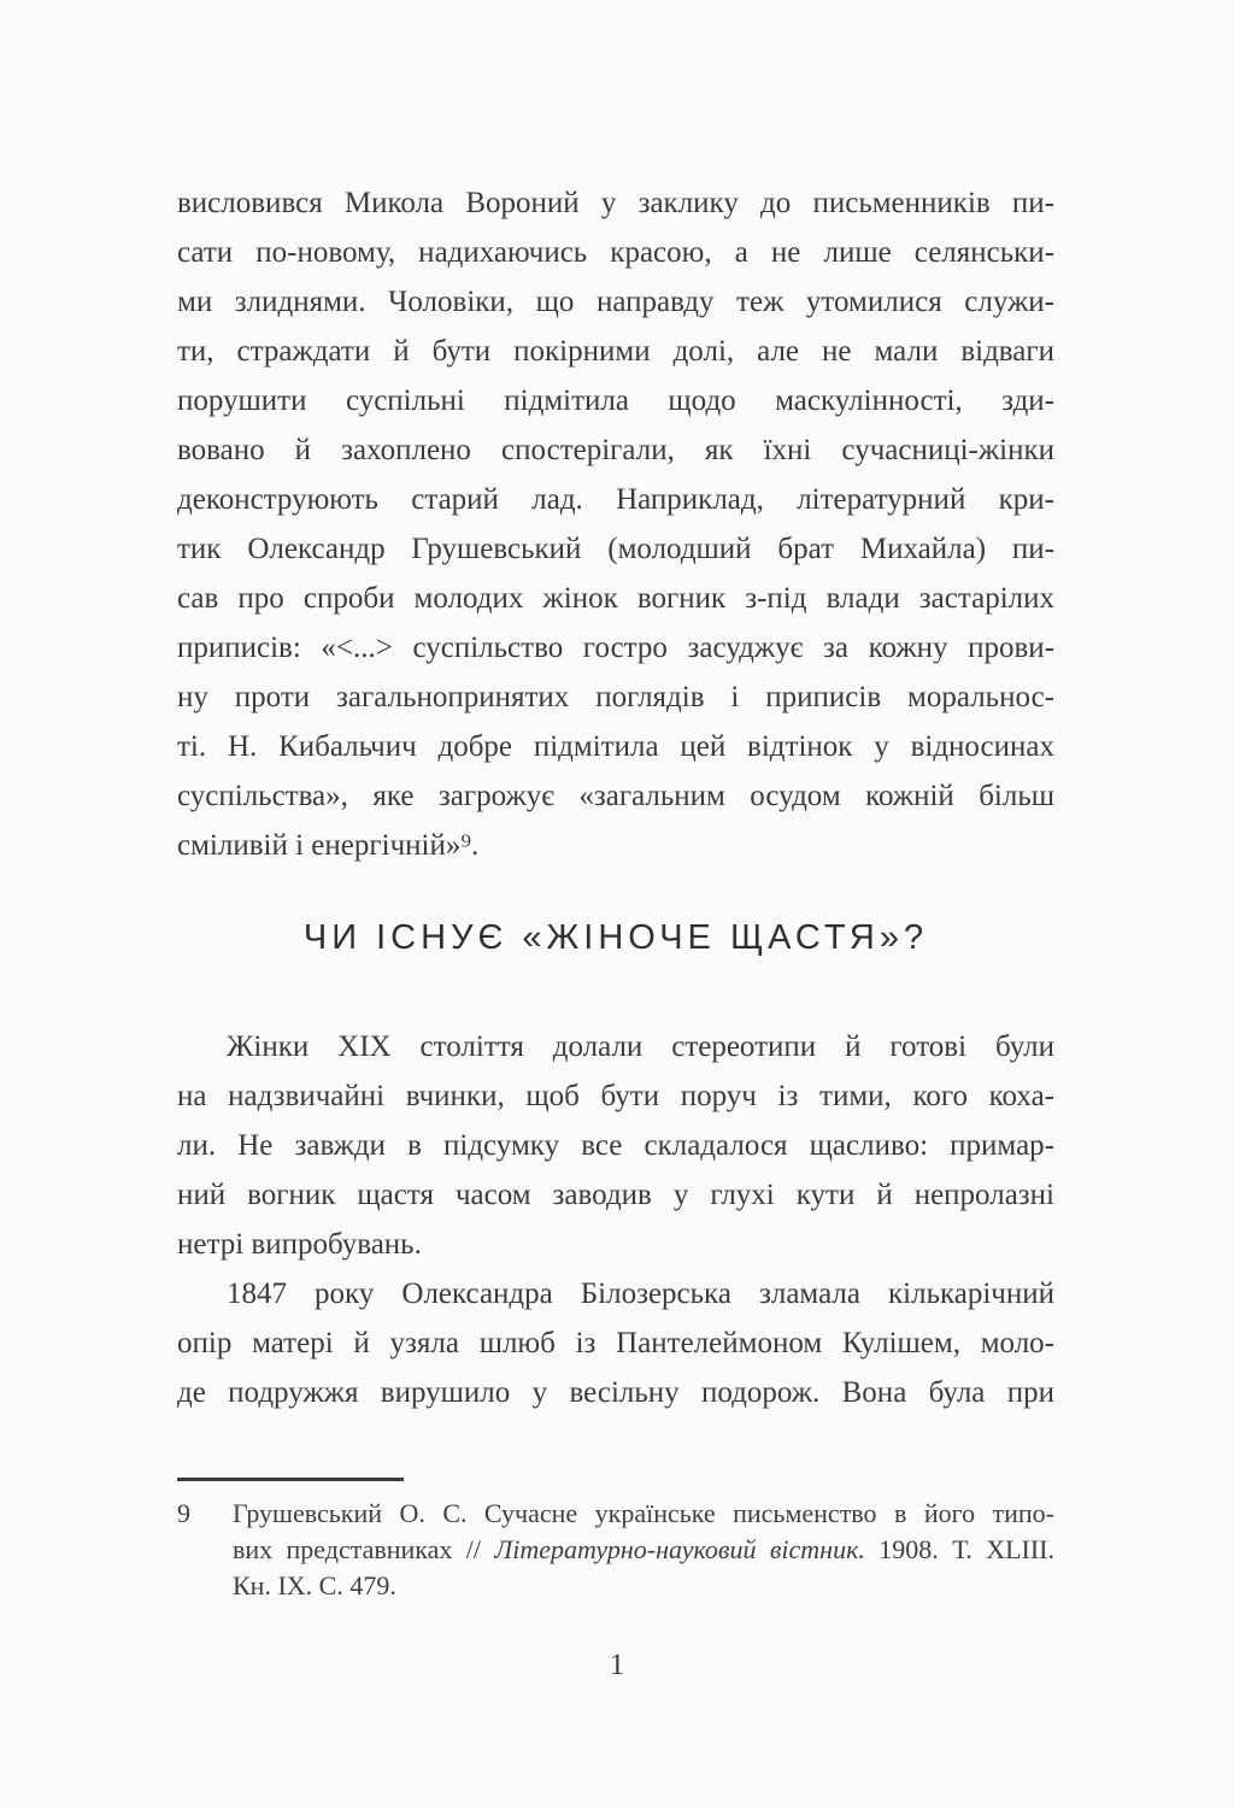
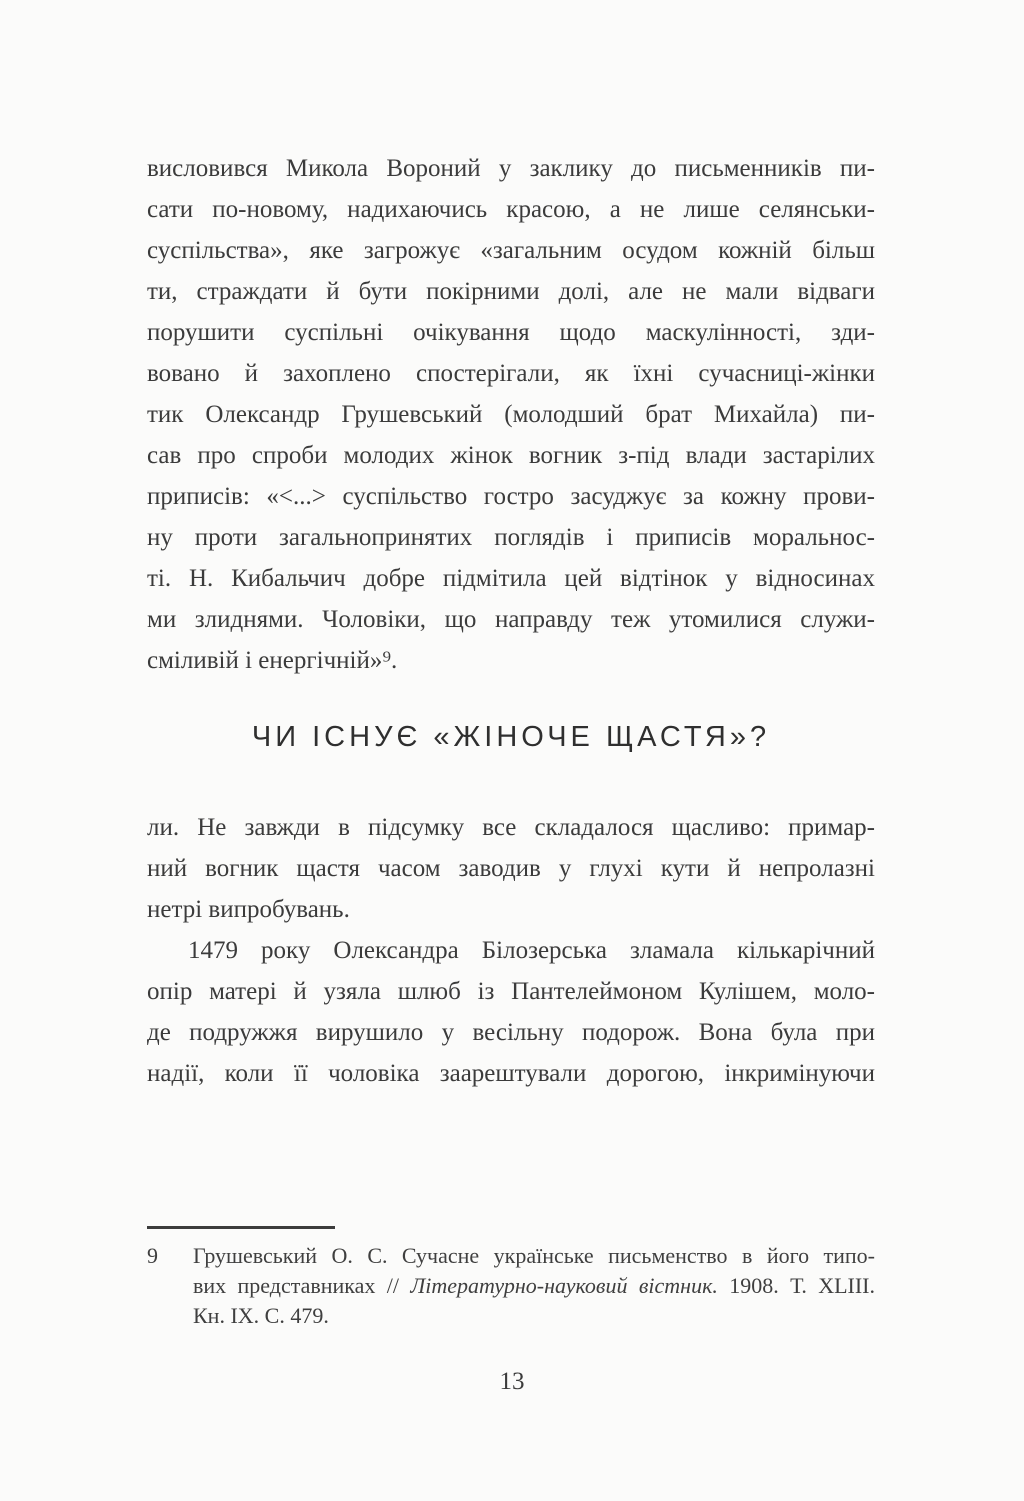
  висловився Микола Вороний у заклику до письменників пи-
  сати по-новому, надихаючись красою, а не лише селянськи-
- ми злиднями. Чоловіки, що направду теж утомилися служи-
+ суспільства», яке загрожує «загальним осудом кожній більш
  ти, страждати й бути покірними долі, але не мали відваги
- порушити суспільні підмітила щодо маскулінності, зди-
+ порушити суспільні очікування щодо маскулінності, зди-
  вовано й захоплено спостерігали, як їхні сучасниці-жінки
- деконструюють старий лад. Наприклад, літературний кри-
  тик Олександр Грушевський (молодший брат Михайла) пи-
  сав про спроби молодих жінок вогник з-під влади застарілих
  приписів: «<...> суспільство гостро засуджує за кожну прови-
  ну проти загальнопринятих поглядів і приписів моральнос-
  ті. Н. Кибальчич добре підмітила цей відтінок у відносинах
- суспільства», яке загрожує «загальним осудом кожній більш
+ ми злиднями. Чоловіки, що направду теж утомилися служи-
  сміливій і енергічній»⁹.
  ЧИ ІСНУЄ «ЖІНОЧЕ ЩАСТЯ»?
- Жінки XIX століття долали стереотипи й готові були
- на надзвичайні вчинки, щоб бути поруч із тими, кого коха-
  ли. Не завжди в підсумку все складалося щасливо: примар-
  ний вогник щастя часом заводив у глухі кути й непролазні
  нетрі випробувань.
- 1847 року Олександра Білозерська зламала кількарічний
+ 1479 року Олександра Білозерська зламала кількарічний
  опір матері й узяла шлюб із Пантелеймоном Кулішем, моло-
  де подружжя вирушило у весільну подорож. Вона була при
+ надії, коли її чоловіка заарештували дорогою, інкримінуючи
  9
  Грушевський О. С. Сучасне українське письменство в його типо-
  вих представниках // Літературно-науковий вістник. 1908. Т. XLIII.
  Кн. IX. С. 479.
- 1
+ 13
